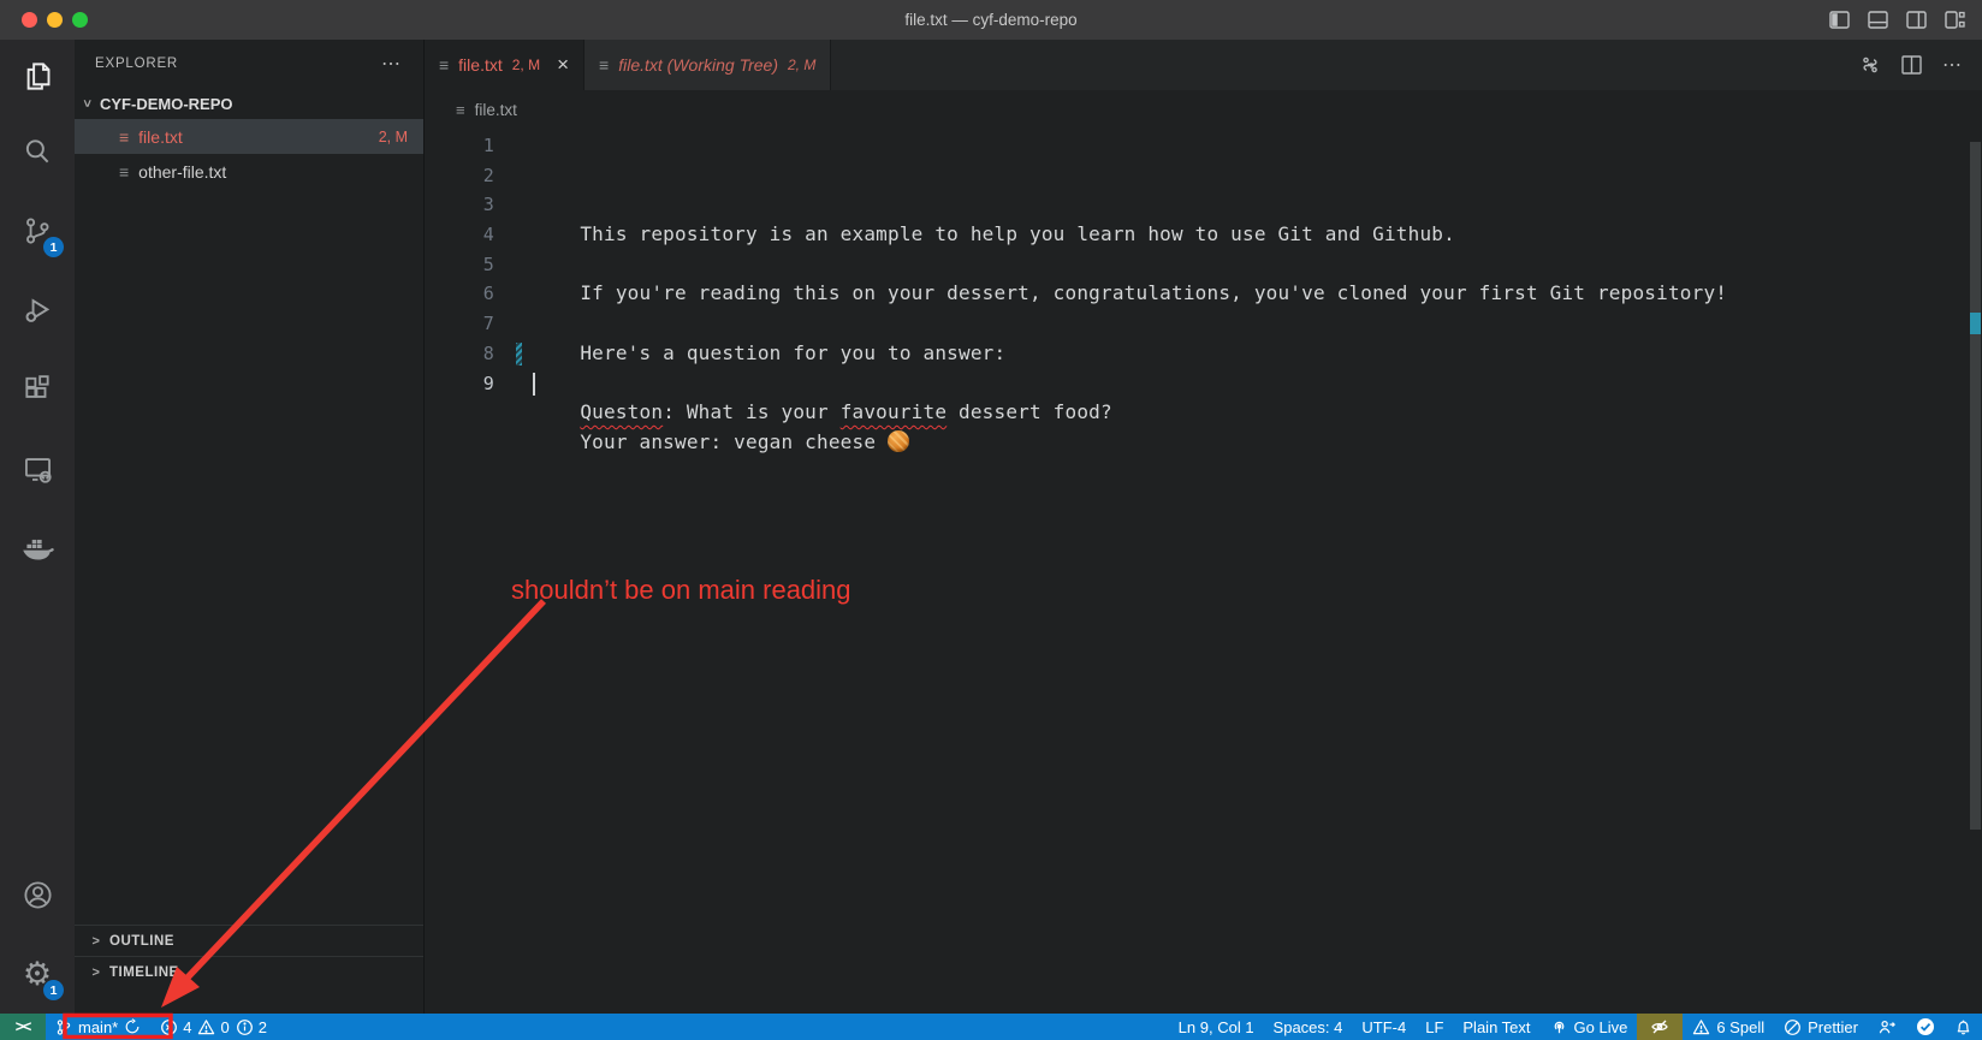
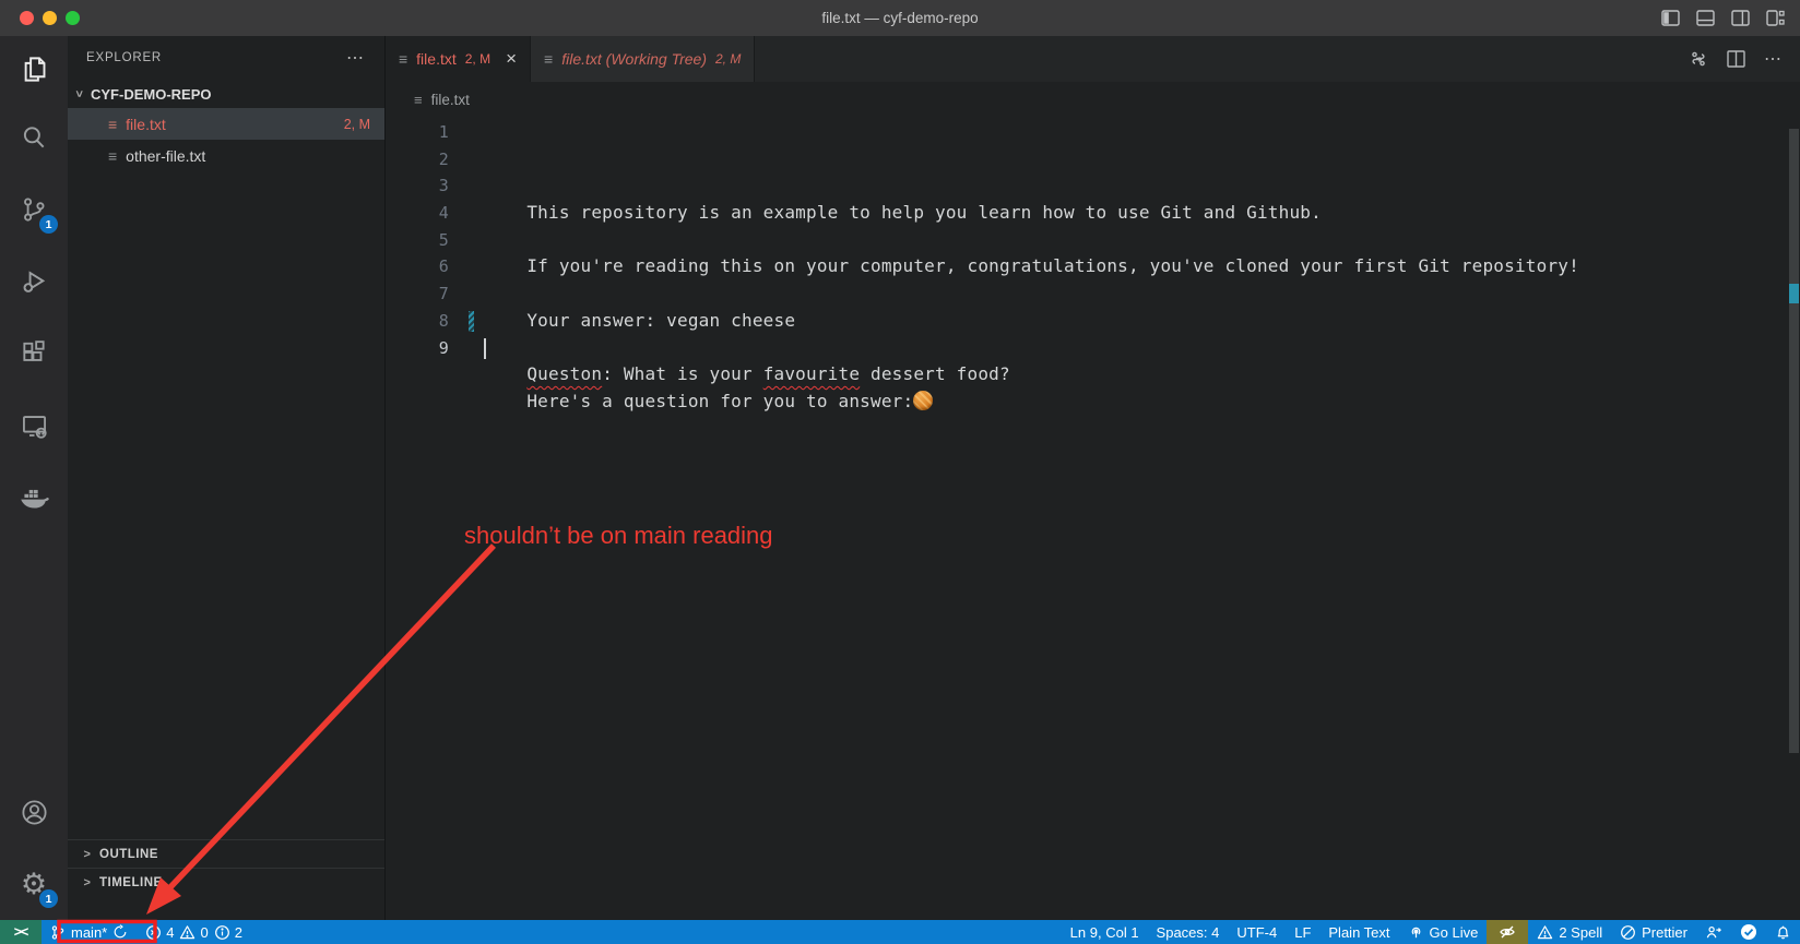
  file.txt — cyf-demo-repo
  1
  ⚙
  1
  EXPLORER
  ⋯
  CYF-DEMO-REPO
  ≡
  file.txt
  2, M
  ≡
  other-file.txt
  >
  OUTLINE
  >
  TIMELINE
  ≡
  file.txt
  2, M
  ×
  ≡
  file.txt (Working Tree)
  2, M
  ⋯
  ≡
  file.txt
  1
  This repository is an example to help you learn how to use Git and Github.
  2
  3
- If you're reading this on your dessert, congratulations, you've cloned your first Git repository!
+ If you're reading this on your computer, congratulations, you've cloned your first Git repository!
  4
  5
- Here's a question for you to answer:
+ Your answer: vegan cheese
  6
  7
  Queston: What is your favourite dessert food?
  8
- Your answer: vegan cheese
+ Here's a question for you to answer:
  9
  ><
  main*
  4
  0
  2
  Ln 9, Col 1
  Spaces: 4
  UTF-4
  LF
  Plain Text
  Go Live
- 6 Spell
+ 2 Spell
  Prettier
  shouldn’t be on main reading
